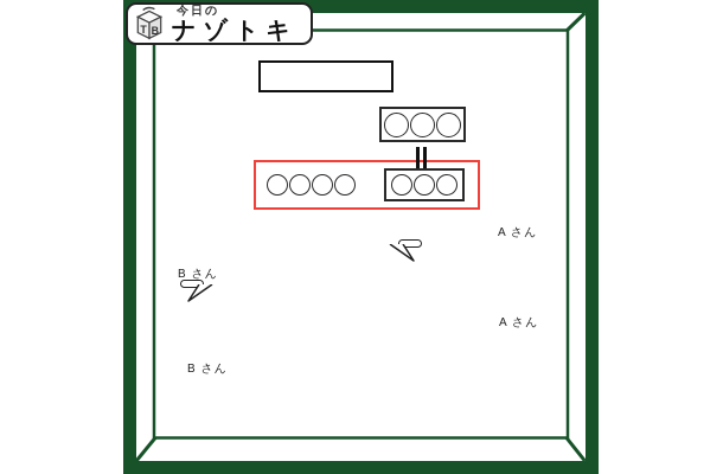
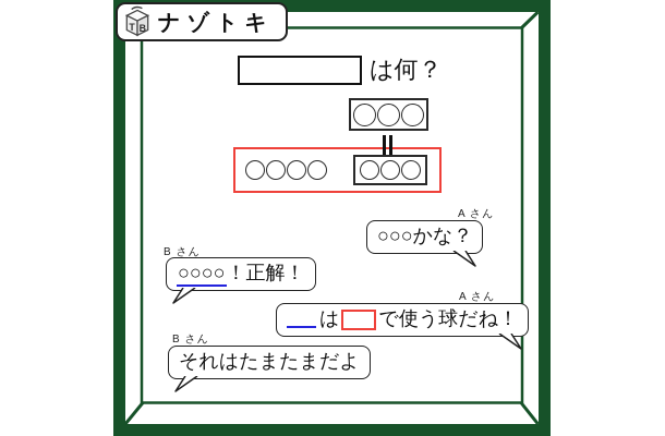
  T
  B
- 今日の
  ナゾトキ
+ は何？
  A さん
+ ○○○かな？
  B さん
+ ○○○○
+ ！正解！
  A さん
+ は
+ で使う球だね！
  B さん
+ それはたまたまだよ
